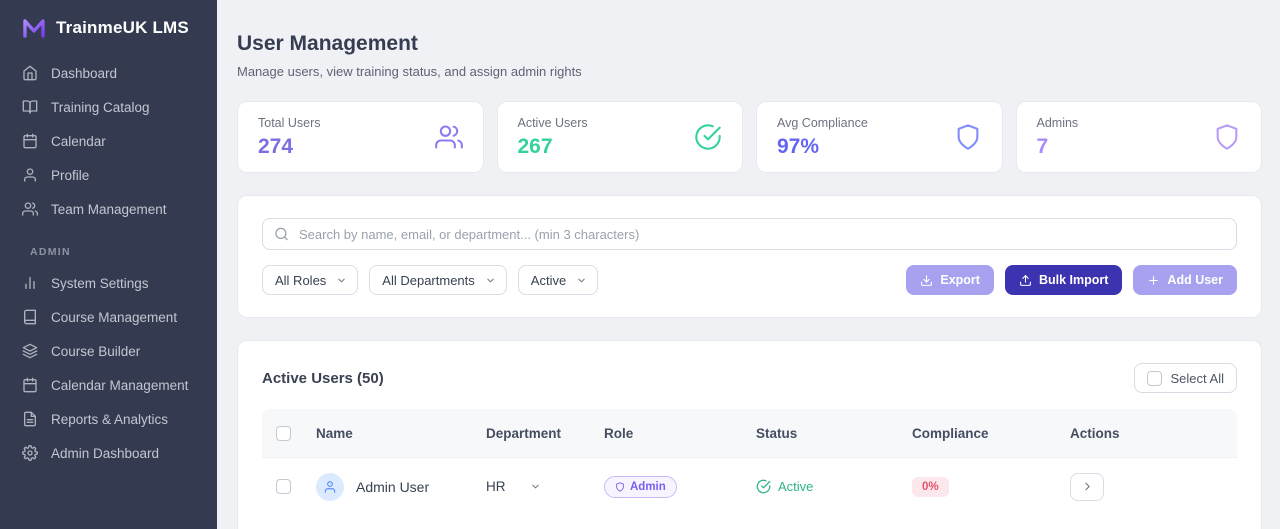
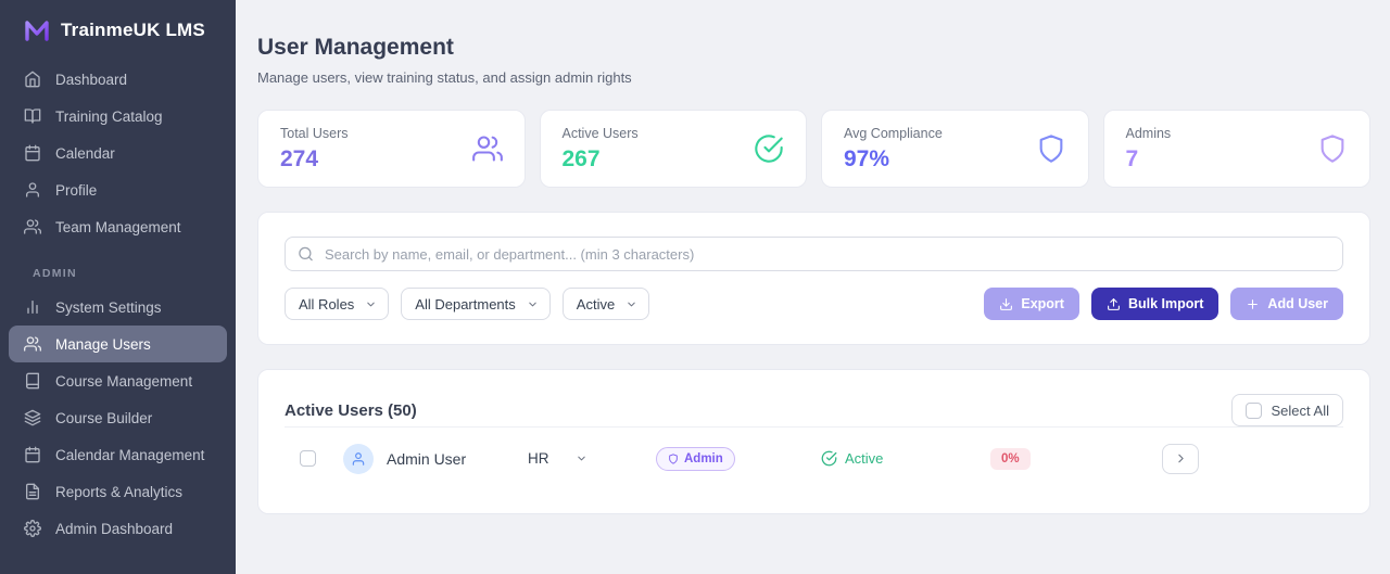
  TrainmeUK LMS
  Dashboard
  Training Catalog
  Calendar
  Profile
  Team Management
  ADMIN
  System Settings
+ Manage Users
  Course Management
  Course Builder
  Calendar Management
  Reports & Analytics
  Admin Dashboard
  User Management
  Manage users, view training status, and assign admin rights
  Total Users
  274
  Active Users
  267
  Avg Compliance
  97%
  Admins
  7
  Search by name, email, or department... (min 3 characters)
  All Roles
  All Departments
  Active
  Export
  Bulk Import
  Add User
  Active Users (50)
  Select All
- Name
- Department
- Role
- Status
- Compliance
- Actions
  Admin User
  HR
  Admin
  Active
  0%
